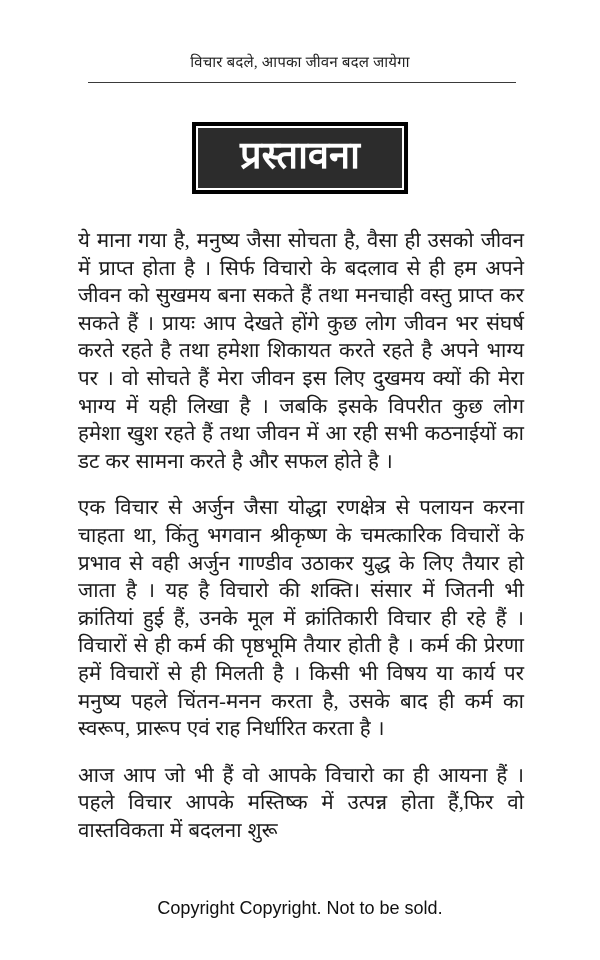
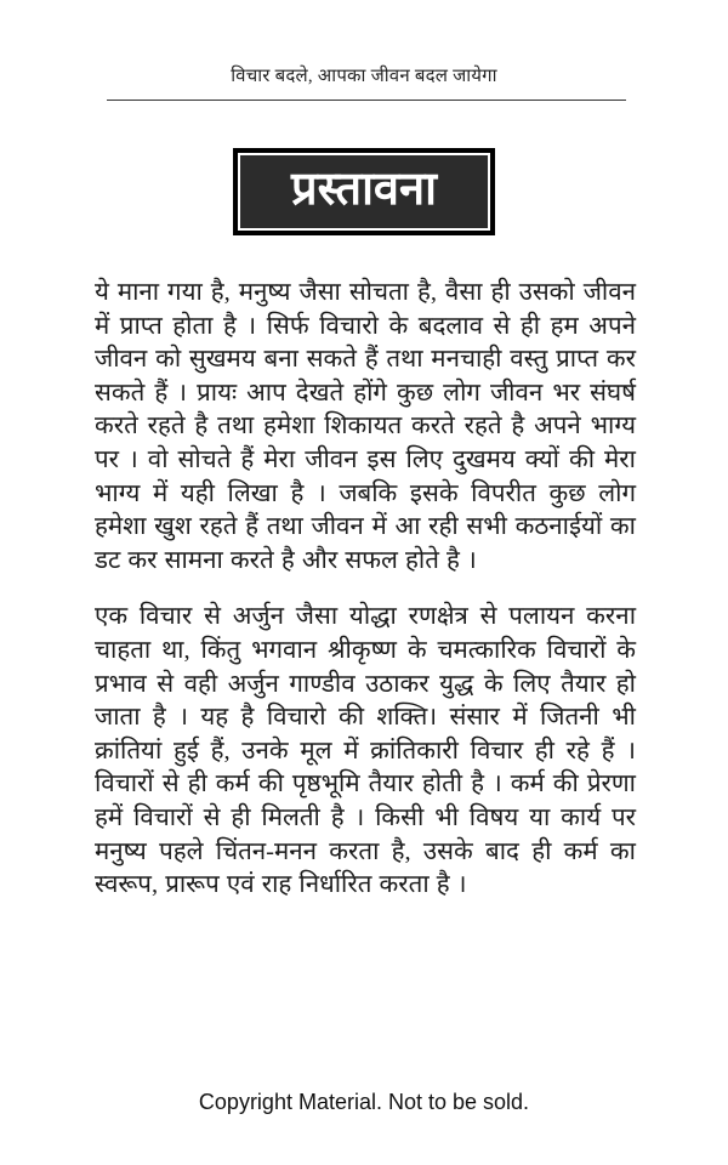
  विचार बदले, आपका जीवन बदल जायेगा
  प्रस्तावना
  ये माना गया है, मनुष्य जैसा सोचता है, वैसा ही उसको जीवन में प्राप्त होता है । सिर्फ विचारो के बदलाव से ही हम अपने जीवन को सुखमय बना सकते हैं तथा मनचाही वस्तु प्राप्त कर सकते हैं । प्रायः आप देखते होंगे कुछ लोग जीवन भर संघर्ष करते रहते है तथा हमेशा शिकायत करते रहते है अपने भाग्य पर । वो सोचते हैं मेरा जीवन इस लिए दुखमय क्यों की मेरा भाग्य में यही लिखा है । जबकि इसके विपरीत कुछ लोग हमेशा खुश रहते हैं तथा जीवन में आ रही सभी कठनाईयों का डट कर सामना करते है और सफल होते है ।
  एक विचार से अर्जुन जैसा योद्धा रणक्षेत्र से पलायन करना चाहता था, किंतु भगवान श्रीकृष्ण के चमत्कारिक विचारों के प्रभाव से वही अर्जुन गाण्डीव उठाकर युद्ध के लिए तैयार हो जाता है । यह है विचारो की शक्ति। संसार में जितनी भी क्रांतियां हुई हैं, उनके मूल में क्रांतिकारी विचार ही रहे हैं । विचारों से ही कर्म की पृष्ठभूमि तैयार होती है । कर्म की प्रेरणा हमें विचारों से ही मिलती है । किसी भी विषय या कार्य पर मनुष्य पहले चिंतन-मनन करता है, उसके बाद ही कर्म का स्वरूप, प्रारूप एवं राह निर्धारित करता है ।
- आज आप जो भी हैं वो आपके विचारो का ही आयना हैं । पहले विचार आपके मस्तिष्क में उत्पन्न होता हैं,फिर वो वास्तविकता में बदलना शुरू
- Copyright Copyright. Not to be sold.
+ Copyright Material. Not to be sold.
